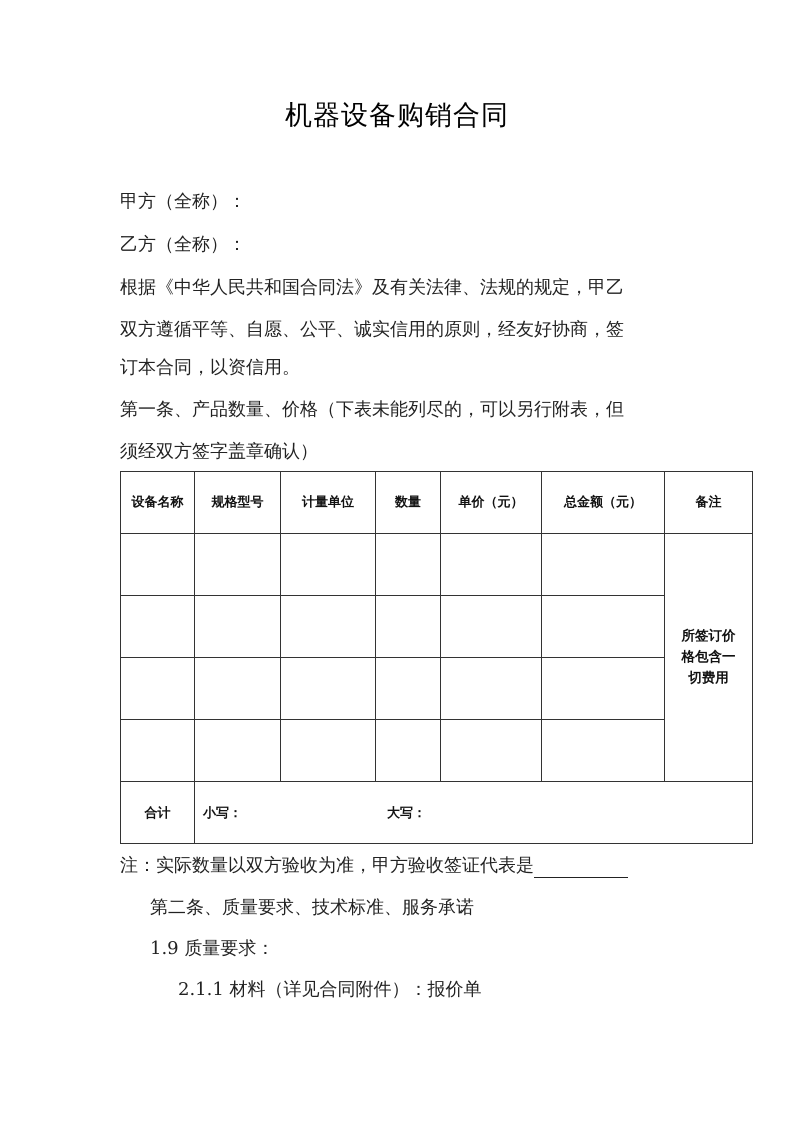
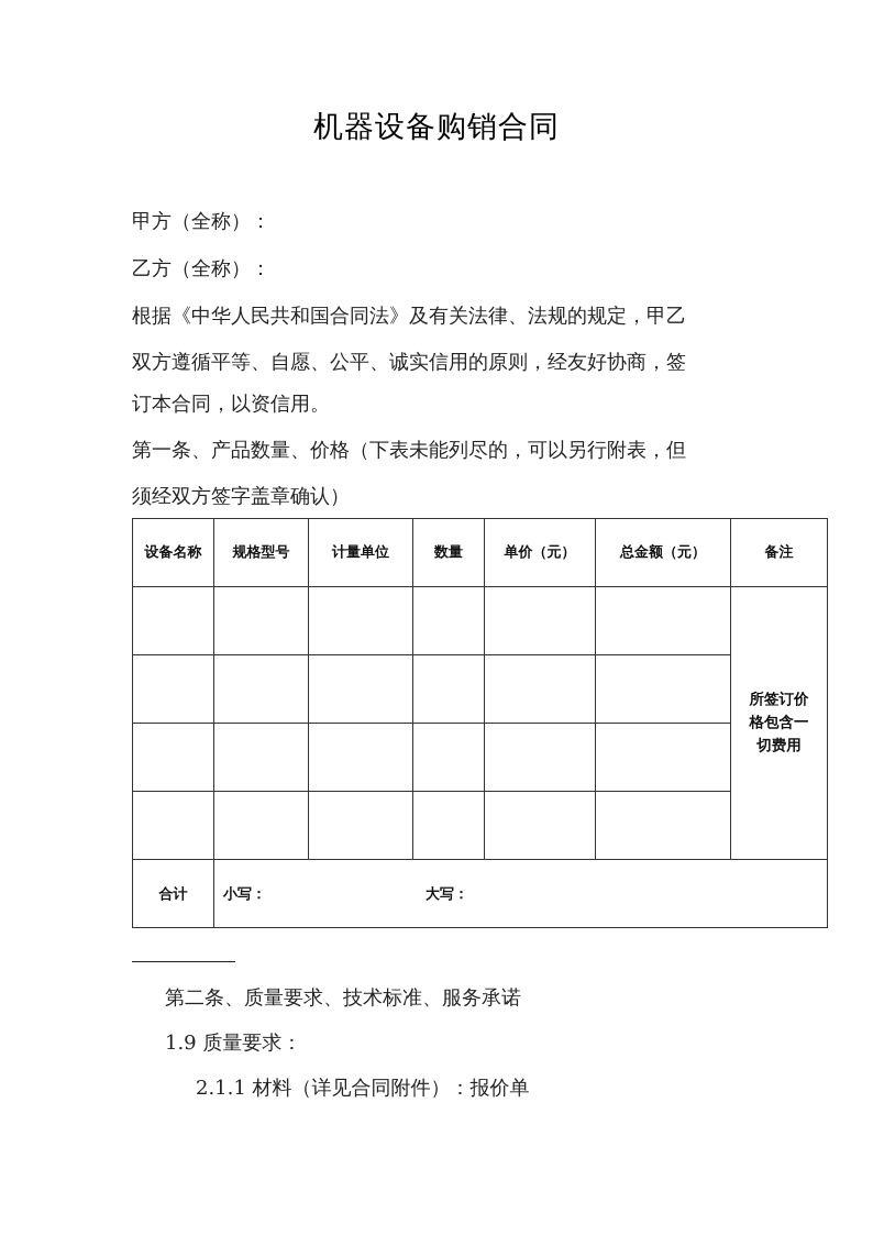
  机器设备购销合同
  甲方（全称）：
  乙方（全称）：
  根据《中华人民共和国合同法》及有关法律、法规的规定，甲乙
  双方遵循平等、自愿、公平、诚实信用的原则，经友好协商，签
  订本合同，以资信用。
  第一条、产品数量、价格（下表未能列尽的，可以另行附表，但
  须经双方签字盖章确认）
  设备名称	规格型号	计量单位	数量	单价（元）	总金额（元）	备注
  						所签订价格包含一切费用
  合计	小写： 大写：
- 注：实际数量以双方验收为准，甲方验收签证代表是
  第二条、质量要求、技术标准、服务承诺
  1.9 质量要求：
  2.1.1 材料（详见合同附件）：报价单
